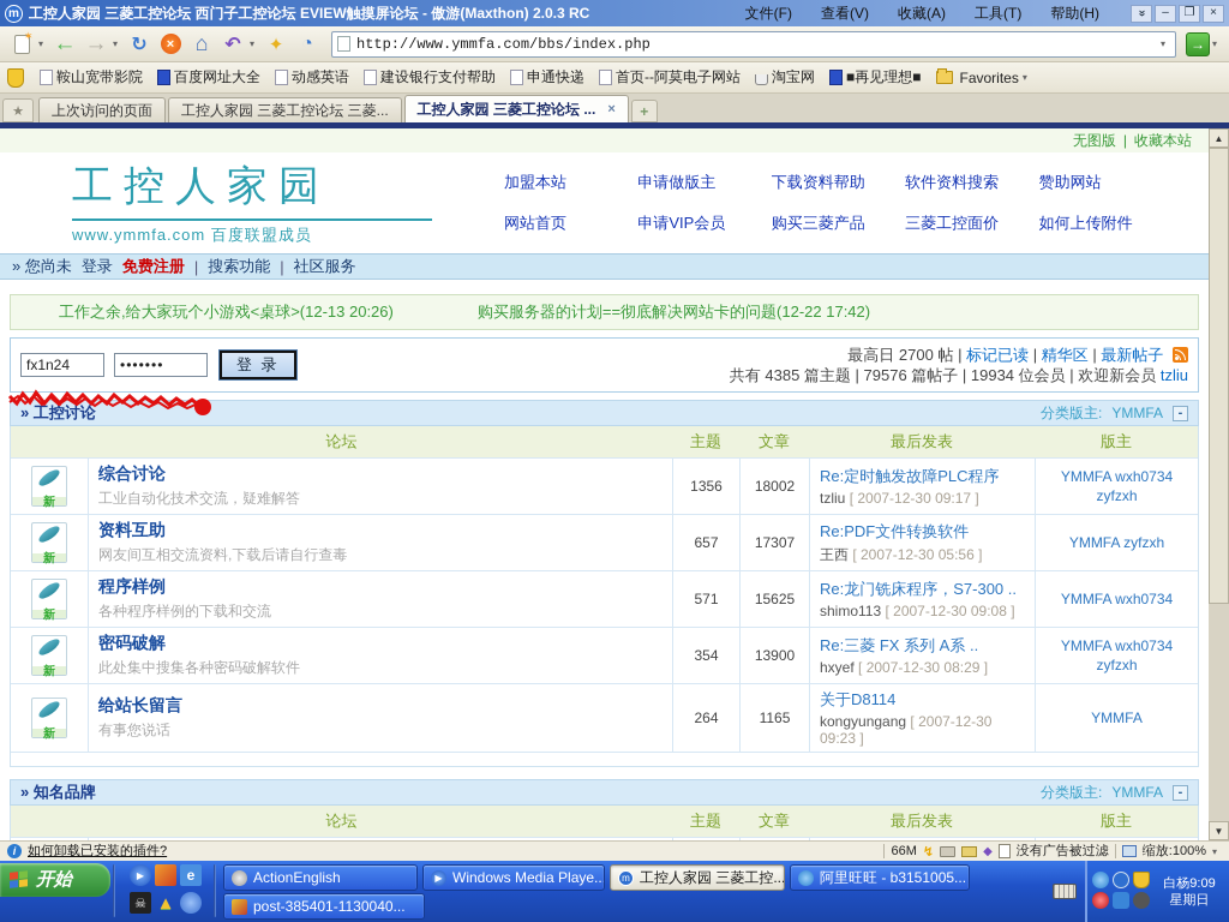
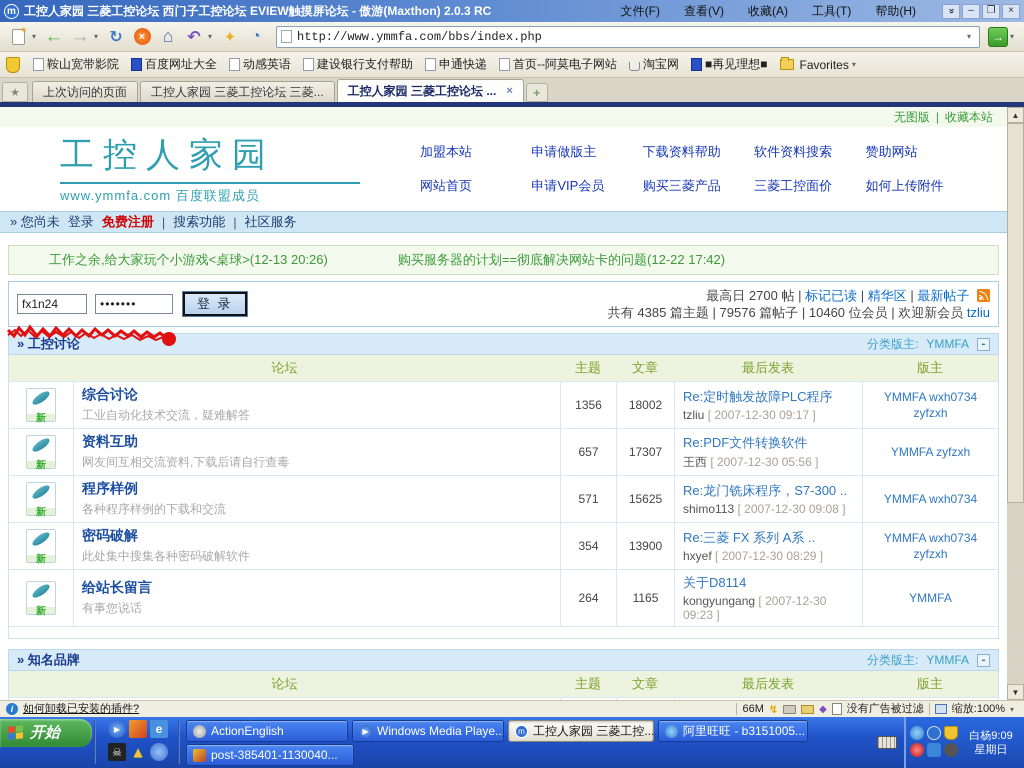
  m
  工控人家园 三菱工控论坛 西门子工控论坛 EVIEW触摸屏论坛 - 傲游(Maxthon) 2.0.3 RC
  文件(F)
  查看(V)
  收藏(A)
  工具(T)
  帮助(H)
  –
  ❐
  ×
  ✶
  ▾
  ←
  →
  ▾
  ↻
  ×
  ⌂
  ↶
  ▾
  ✦
  ◔
  http://www.ymmfa.com/bbs/index.php
  ▾
  →
  ▾
  鞍山宽带影院
  百度网址大全
  动感英语
  建设银行支付帮助
  申通快递
  首页--阿莫电子网站
  淘宝网
  ■再见理想■
  Favorites
  ▾
  ★
  上次访问的页面
  工控人家园 三菱工控论坛 三菱...
  工控人家园 三菱工控论坛 ...
  ×
  +
  无图版
  |
  收藏本站
  工控人家园
  www.ymmfa.com 百度联盟成员
  加盟本站
  申请做版主
  下载资料帮助
  软件资料搜索
  赞助网站
  网站首页
  申请VIP会员
  购买三菱产品
  三菱工控面价
  如何上传附件
  » 您尚未
  登录
  免费注册
  |
  搜索功能
  |
  社区服务
  工作之余,给大家玩个小游戏<桌球>(12-13 20:26)
  购买服务器的计划==彻底解决网站卡的问题(12-22 17:42)
  fx1n24
  •••••••
  登 录
  最高日 2700 帖 | 标记已读 | 精华区 | 最新帖子
- 共有 4385 篇主题 | 79576 篇帖子 | 19934 位会员 | 欢迎新会员 tzliu
+ 共有 4385 篇主题 | 79576 篇帖子 | 10460 位会员 | 欢迎新会员 tzliu
  » 工控讨论
  分类版主:
  YMMFA
  -
  论坛
  主题
  文章
  最后发表
  版主
  新
  综合讨论
  工业自动化技术交流，疑难解答
  1356
  18002
  Re:定时触发故障PLC程序
  tzliu [ 2007-12-30 09:17 ]
  YMMFA wxh0734 zyfzxh
  新
  资料互助
  网友间互相交流资料,下载后请自行查毒
  657
  17307
  Re:PDF文件转换软件
  王西 [ 2007-12-30 05:56 ]
  YMMFA zyfzxh
  新
  程序样例
  各种程序样例的下载和交流
  571
  15625
  Re:龙门铣床程序，S7-300 ..
  shimo113 [ 2007-12-30 09:08 ]
  YMMFA wxh0734
  新
  密码破解
  此处集中搜集各种密码破解软件
  354
  13900
  Re:三菱 FX 系列 A系 ..
  hxyef [ 2007-12-30 08:29 ]
  YMMFA wxh0734 zyfzxh
  新
  给站长留言
  有事您说话
  264
  1165
  关于D8114
  kongyungang [ 2007-12-30 09:23 ]
  YMMFA
  » 知名品牌
  分类版主:
  YMMFA
  -
  论坛
  主题
  文章
  最后发表
  版主
  ▲
  ▼
  i
  如何卸载已安装的插件?
  66M
  ↯
  ◆
  没有广告被过滤
  缩放:100%
  ▾
  开始
  ▶
  e
  ☠
  ▲
  ActionEnglish
  ▶
  Windows Media Playe..
  m
  工控人家园 三菱工控...
  阿里旺旺 - b3151005...
  post-385401-1130040...
  白杨9:09
  星期日
